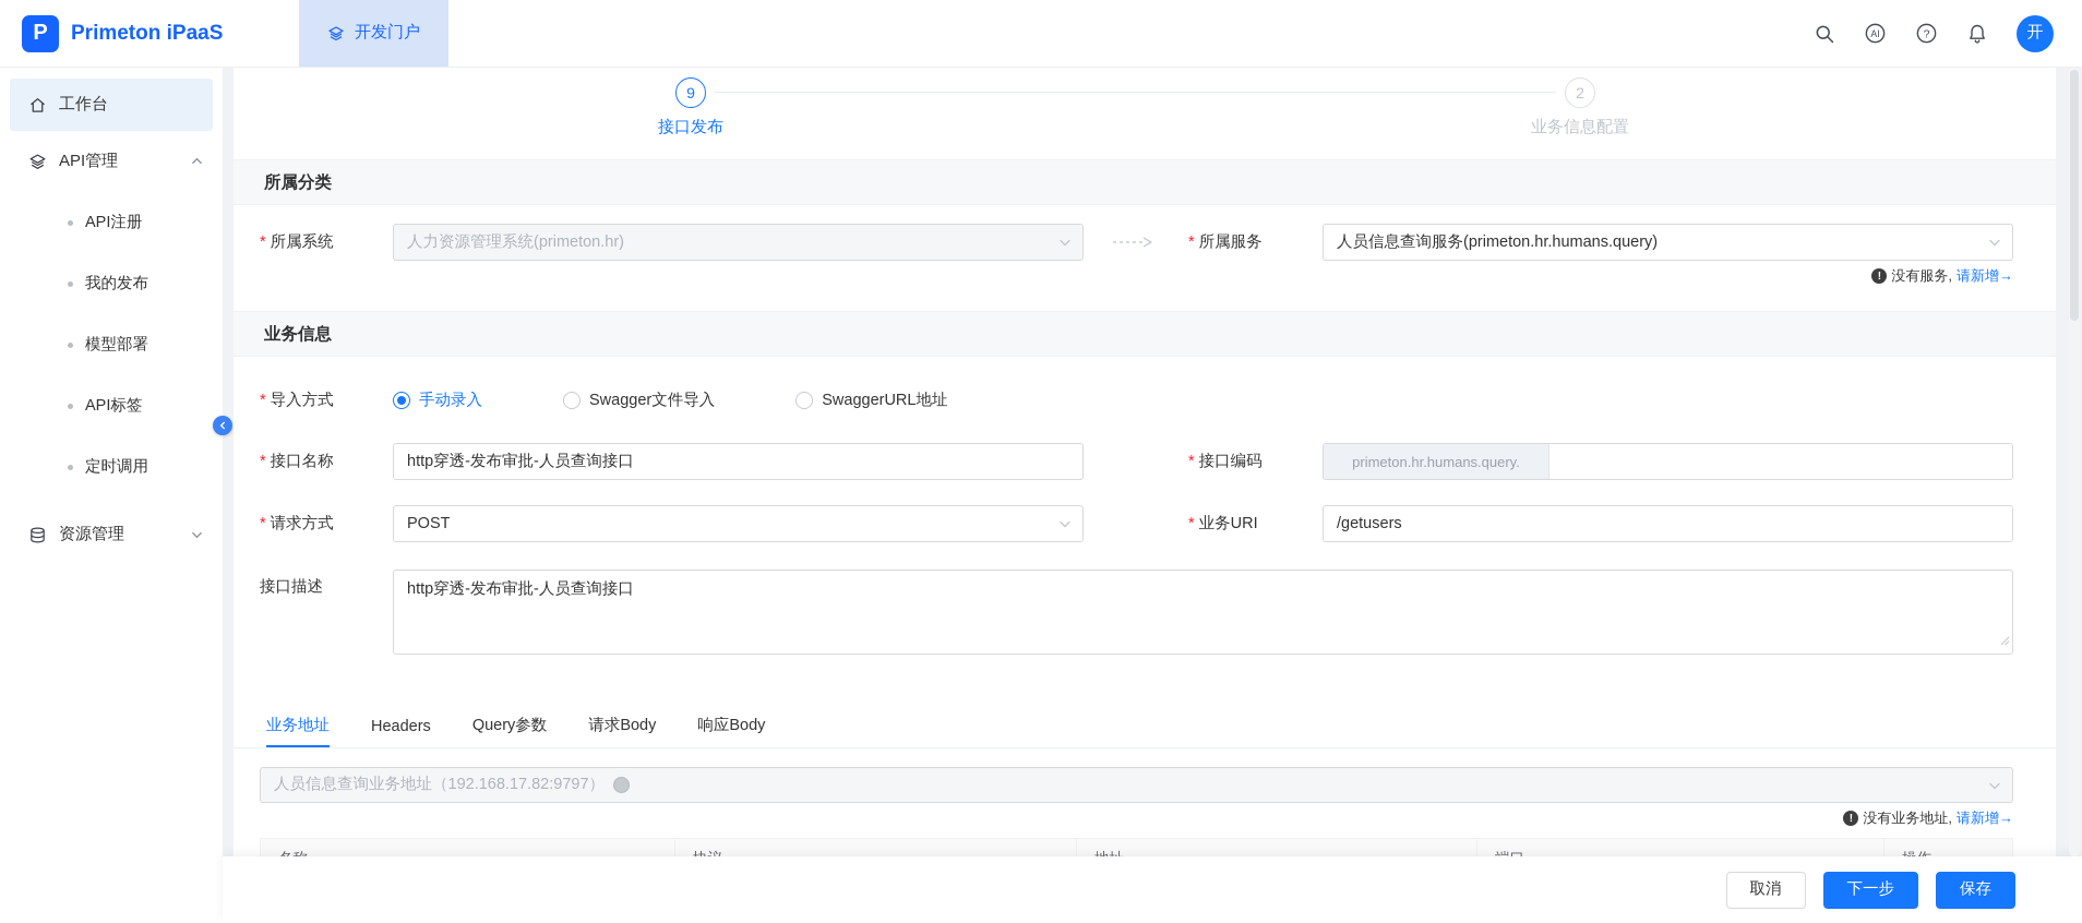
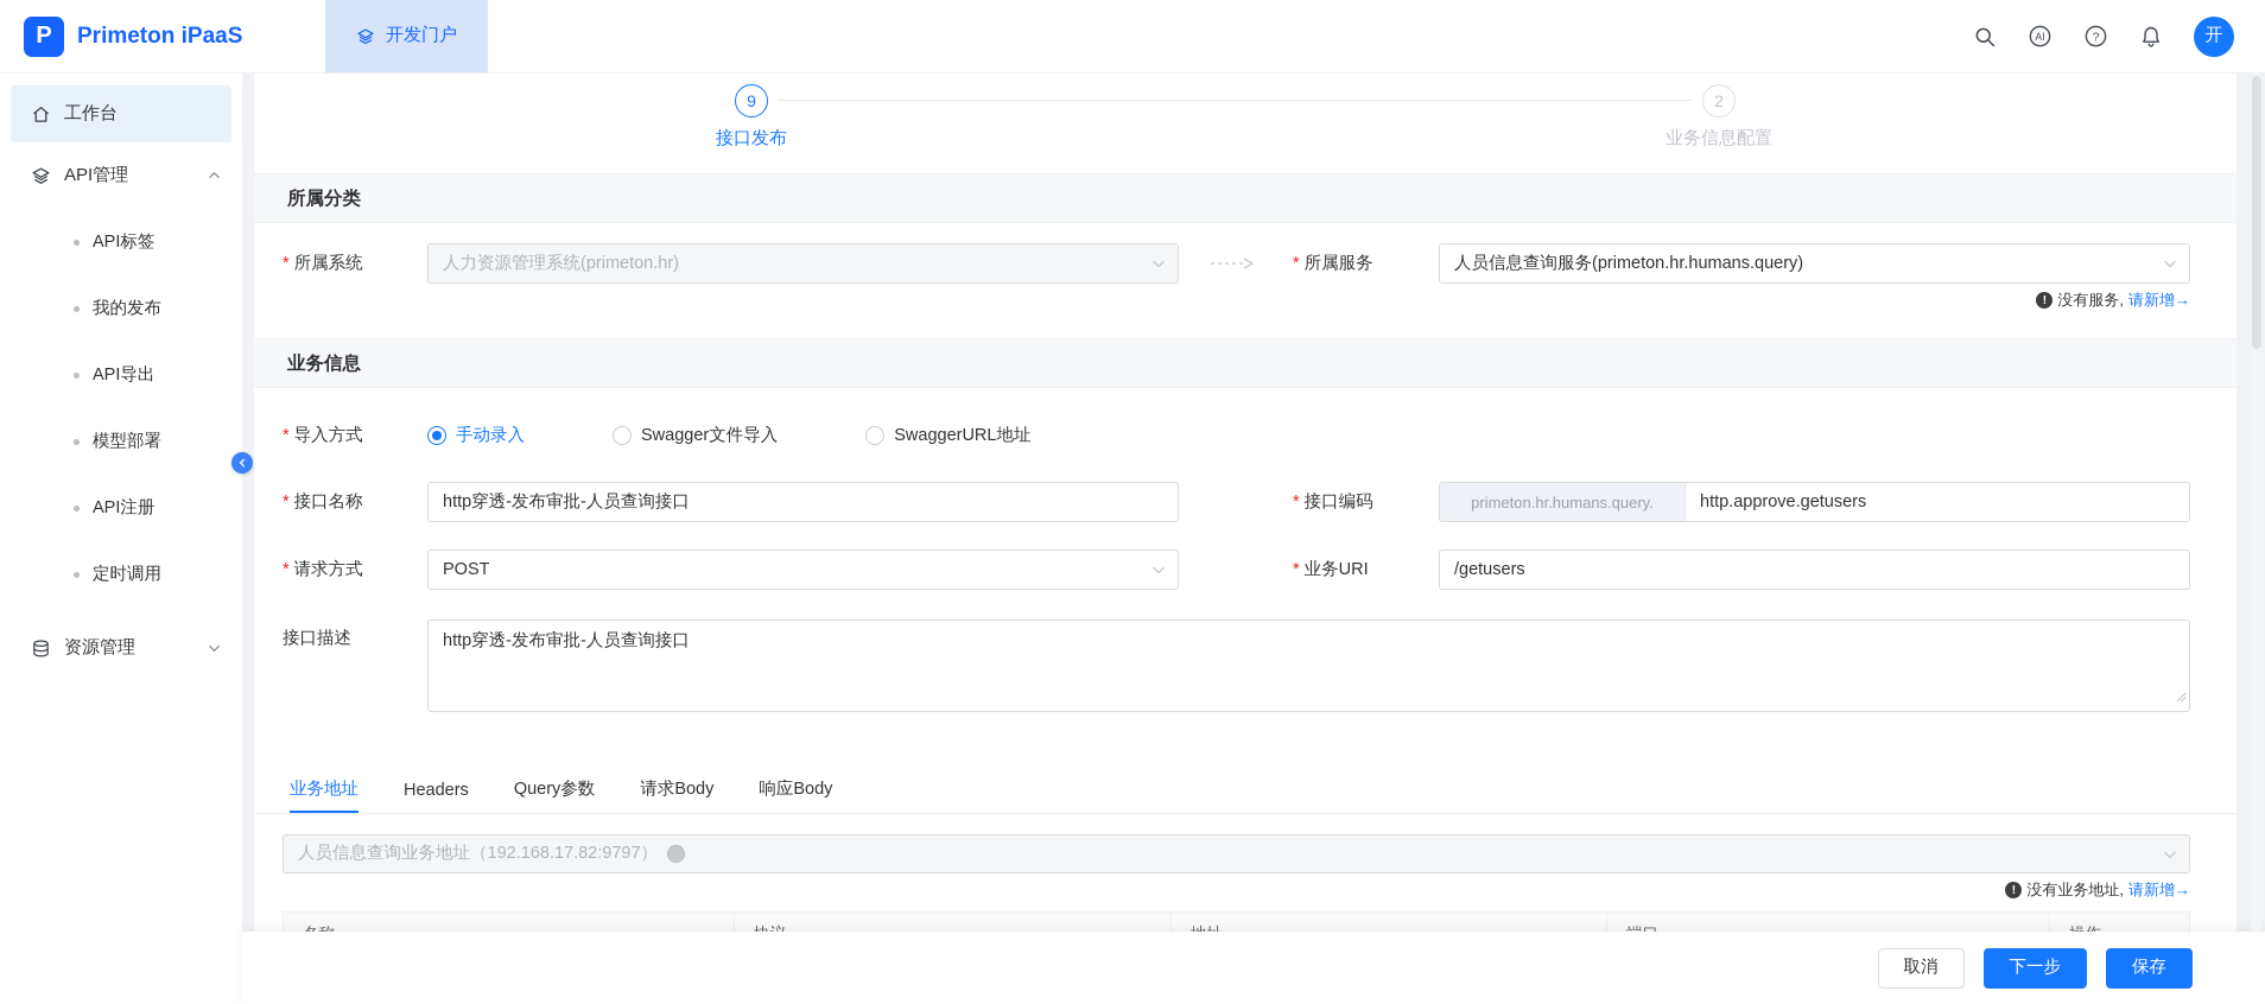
  P
  Primeton iPaaS
  开发门户
  AI
  ?
  开
  工作台
  API管理
- API注册
+ API标签
  我的发布
+ API导出
  模型部署
- API标签
+ API注册
  定时调用
  资源管理
  9
  接口发布
  2
  业务信息配置
  所属分类
  * 所属系统
  人力资源管理系统(primeton.hr)
  * 所属服务
  人员信息查询服务(primeton.hr.humans.query)
  没有服务,
  请新增→
  业务信息
  * 导入方式
  手动录入
  Swagger文件导入
  SwaggerURL地址
  * 接口名称
  http穿透-发布审批-人员查询接口
  * 接口编码
  primeton.hr.humans.query.
+ http.approve.getusers
  * 请求方式
  POST
  * 业务URI
  /getusers
  接口描述
  http穿透-发布审批-人员查询接口
  业务地址
  Headers
  Query参数
  请求Body
  响应Body
  人员信息查询业务地址（192.168.17.82:9797）
  没有业务地址,
  请新增→
  取消
  下一步
  保存
